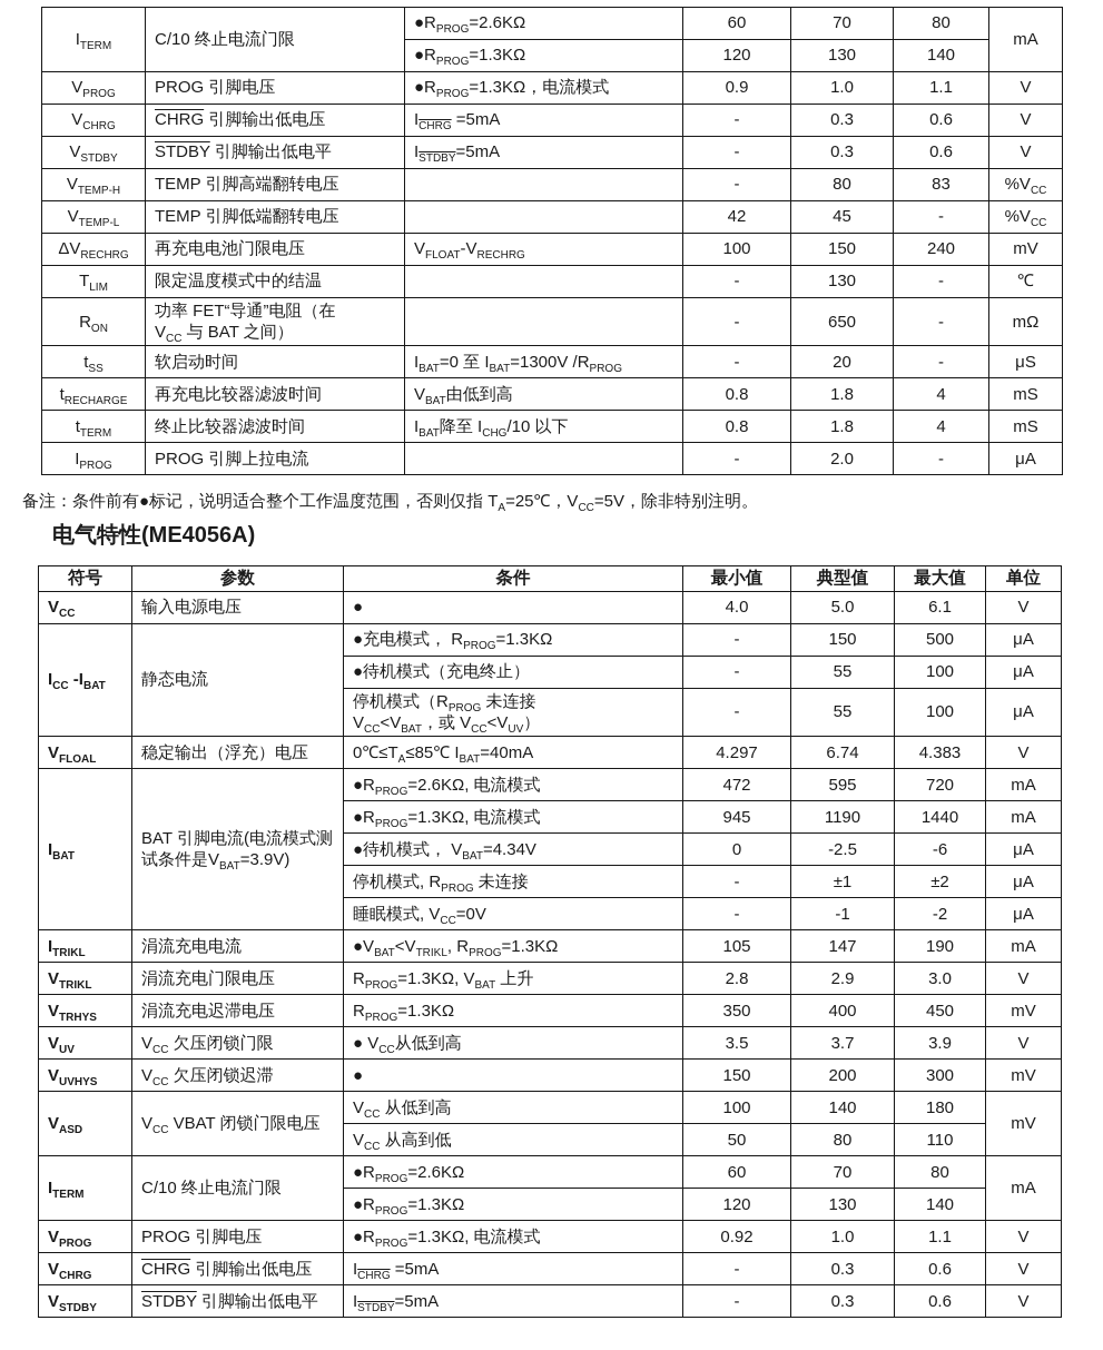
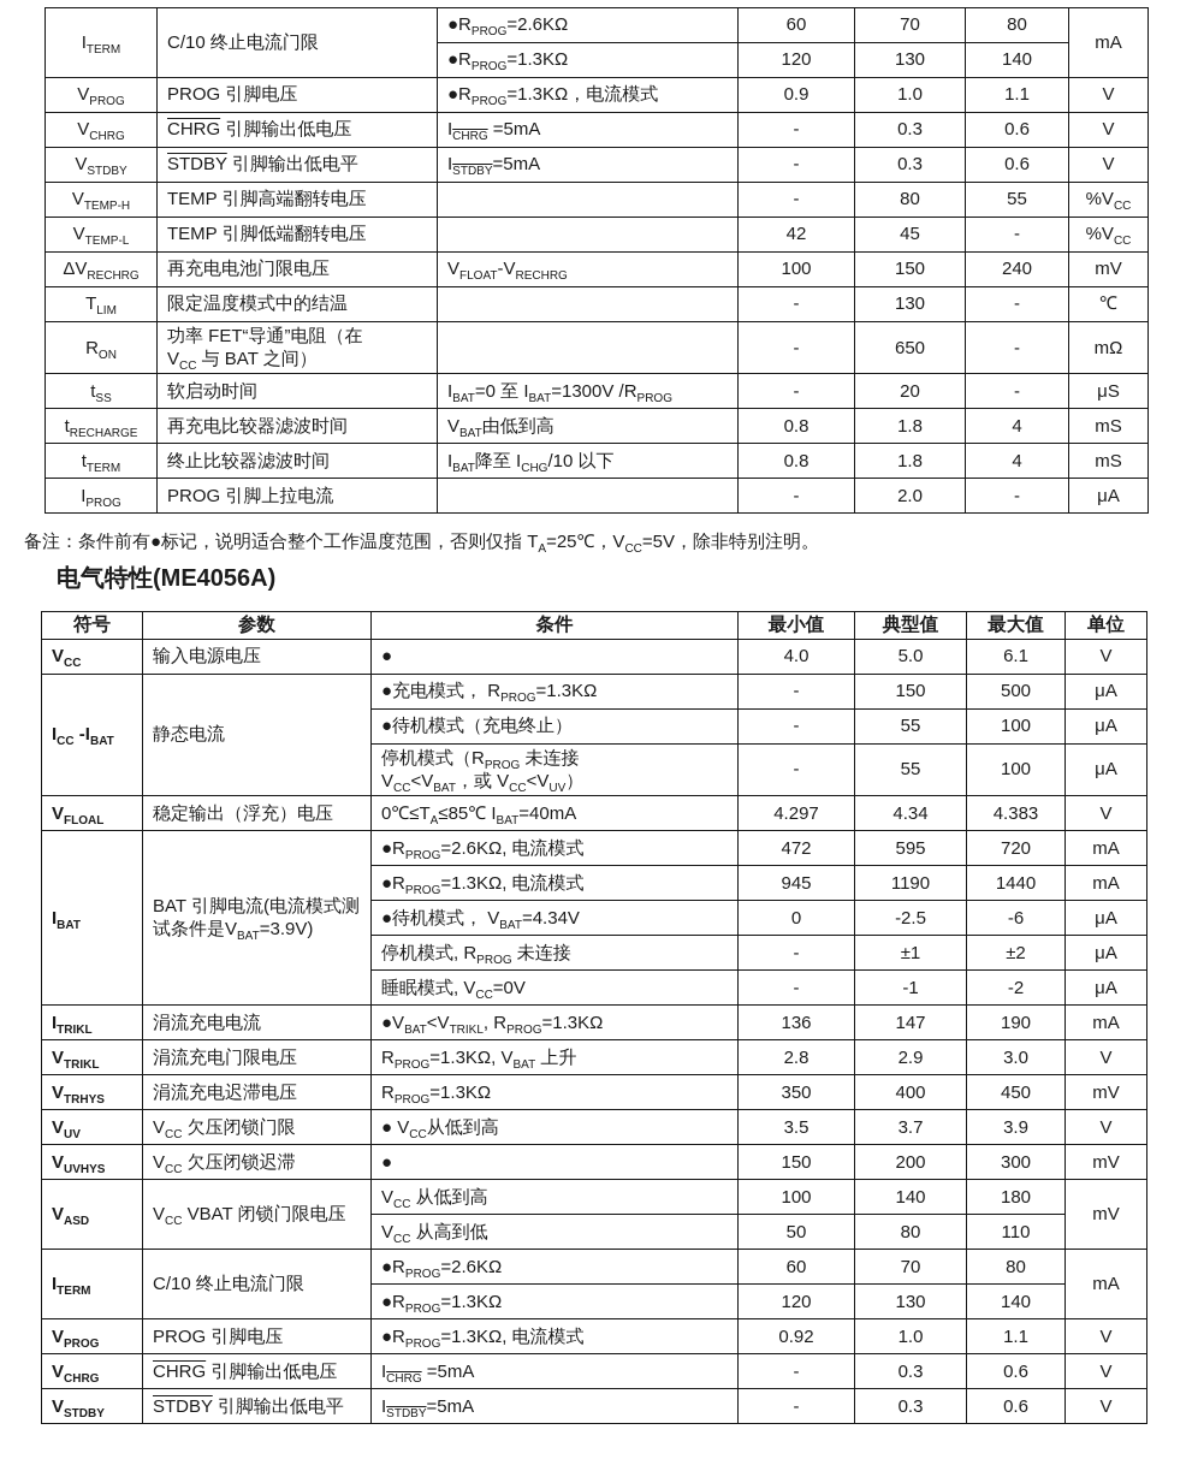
  ITERM	C/10 终止电流门限	●RPROG=2.6KΩ	60	70	80	mA
  ●RPROG=1.3KΩ	120	130	140
  VPROG	PROG 引脚电压	●RPROG=1.3KΩ，电流模式	0.9	1.0	1.1	V
  VCHRG	CHRG 引脚输出低电压	ICHRG =5mA	-	0.3	0.6	V
  VSTDBY	STDBY 引脚输出低电平	ISTDBY=5mA	-	0.3	0.6	V
- VTEMP-H	TEMP 引脚高端翻转电压		-	80	83	%VCC
+ VTEMP-H	TEMP 引脚高端翻转电压		-	80	55	%VCC
  VTEMP-L	TEMP 引脚低端翻转电压		42	45	-	%VCC
  ΔVRECHRG	再充电电池门限电压	VFLOAT-VRECHRG	100	150	240	mV
  TLIM	限定温度模式中的结温		-	130	-	℃
  RON	功率 FET“导通”电阻（在VCC 与 BAT 之间）		-	650	-	mΩ
  tSS	软启动时间	IBAT=0 至 IBAT=1300V /RPROG	-	20	-	μS
  tRECHARGE	再充电比较器滤波时间	VBAT由低到高	0.8	1.8	4	mS
  tTERM	终止比较器滤波时间	IBAT降至 ICHG/10 以下	0.8	1.8	4	mS
  IPROG	PROG 引脚上拉电流		-	2.0	-	μA
  备注：条件前有●标记，说明适合整个工作温度范围，否则仅指 TA=25℃，VCC=5V，除非特别注明。
  电气特性(ME4056A)
  符号	参数	条件	最小值	典型值	最大值	单位
  VCC	输入电源电压	●	4.0	5.0	6.1	V
  ICC -IBAT	静态电流	●充电模式， RPROG=1.3KΩ	-	150	500	μA
  ●待机模式（充电终止）	-	55	100	μA
  停机模式（RPROG 未连接VCC<VBAT，或 VCC<VUV）	-	55	100	μA
- VFLOAL	稳定输出（浮充）电压	0℃≤TA≤85℃ IBAT=40mA	4.297	6.74	4.383	V
+ VFLOAL	稳定输出（浮充）电压	0℃≤TA≤85℃ IBAT=40mA	4.297	4.34	4.383	V
  IBAT	BAT 引脚电流(电流模式测试条件是VBAT=3.9V)	●RPROG=2.6KΩ, 电流模式	472	595	720	mA
  ●RPROG=1.3KΩ, 电流模式	945	1190	1440	mA
  ●待机模式， VBAT=4.34V	0	-2.5	-6	μA
  停机模式, RPROG 未连接	-	±1	±2	μA
  睡眠模式, VCC=0V	-	-1	-2	μA
- ITRIKL	涓流充电电流	●VBAT<VTRIKL, RPROG=1.3KΩ	105	147	190	mA
+ ITRIKL	涓流充电电流	●VBAT<VTRIKL, RPROG=1.3KΩ	136	147	190	mA
  VTRIKL	涓流充电门限电压	RPROG=1.3KΩ, VBAT 上升	2.8	2.9	3.0	V
  VTRHYS	涓流充电迟滞电压	RPROG=1.3KΩ	350	400	450	mV
  VUV	VCC 欠压闭锁门限	● VCC从低到高	3.5	3.7	3.9	V
  VUVHYS	VCC 欠压闭锁迟滞	●	150	200	300	mV
  VASD	VCC VBAT 闭锁门限电压	VCC 从低到高	100	140	180	mV
  VCC 从高到低	50	80	110
  ITERM	C/10 终止电流门限	●RPROG=2.6KΩ	60	70	80	mA
  ●RPROG=1.3KΩ	120	130	140
  VPROG	PROG 引脚电压	●RPROG=1.3KΩ, 电流模式	0.92	1.0	1.1	V
  VCHRG	CHRG 引脚输出低电压	ICHRG =5mA	-	0.3	0.6	V
  VSTDBY	STDBY 引脚输出低电平	ISTDBY=5mA	-	0.3	0.6	V
